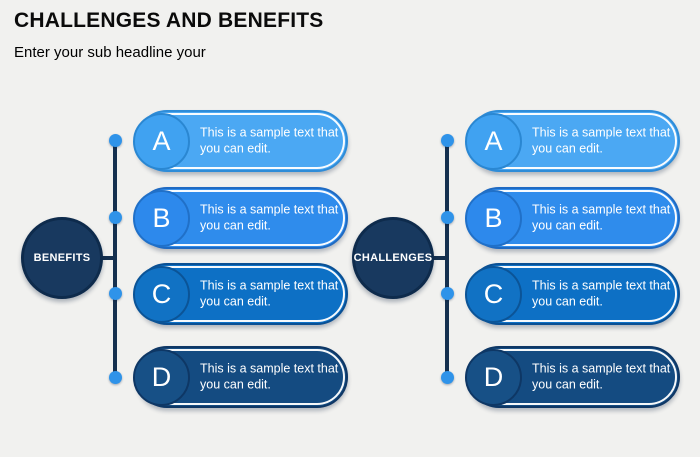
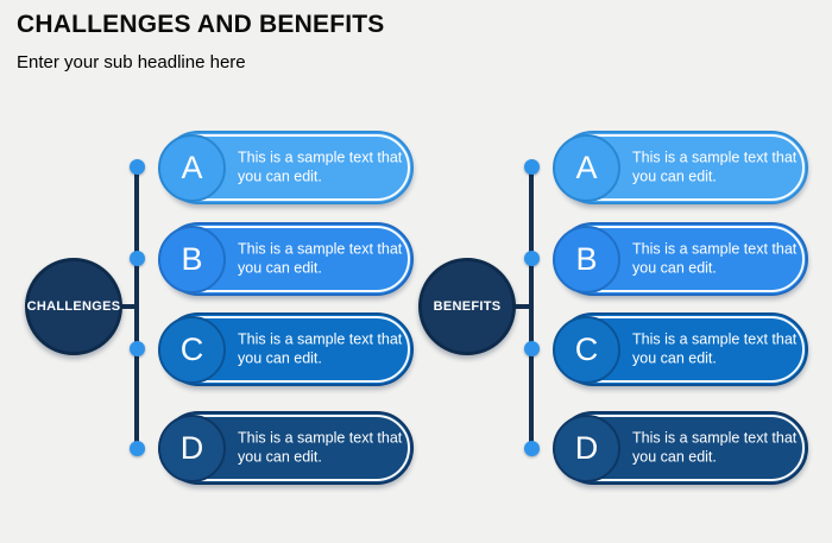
  CHALLENGES AND BENEFITS
- Enter your sub headline your
+ Enter your sub headline here
- BENEFITS
+ CHALLENGES
  A
  This is a sample text that you can edit.
  B
  This is a sample text that you can edit.
  C
  This is a sample text that you can edit.
  D
  This is a sample text that you can edit.
- CHALLENGES
+ BENEFITS
  A
  This is a sample text that you can edit.
  B
  This is a sample text that you can edit.
  C
  This is a sample text that you can edit.
  D
  This is a sample text that you can edit.
